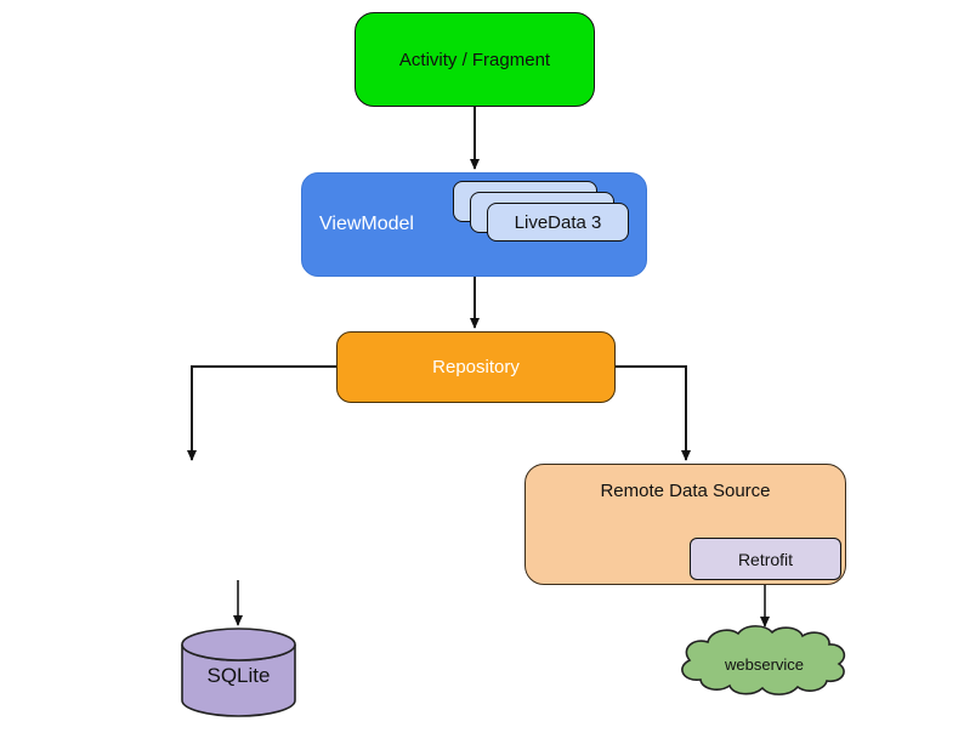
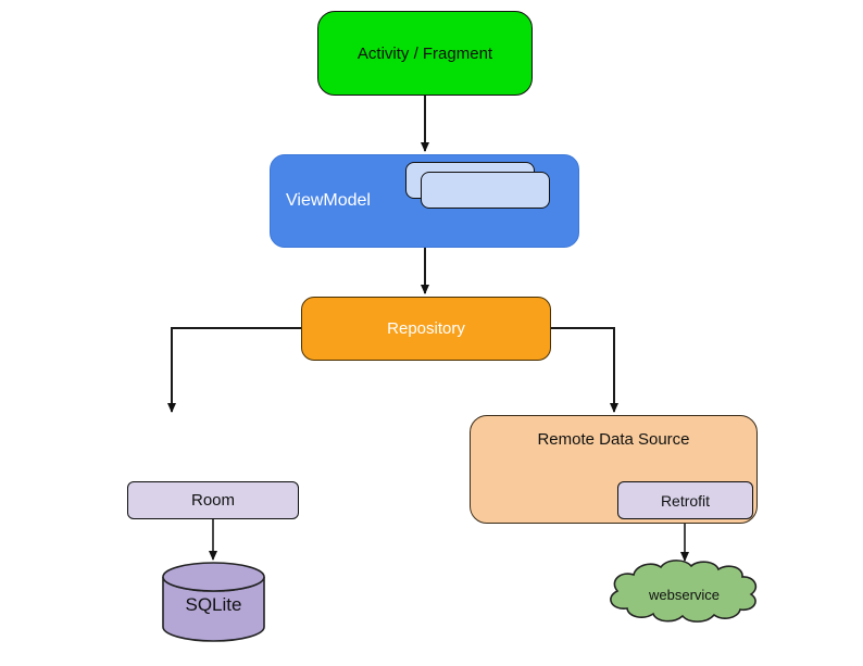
  Activity / Fragment
  ViewModel
- LiveData 3
  Repository
+ Room
  Remote Data Source
  Retrofit
  SQLite
  webservice
